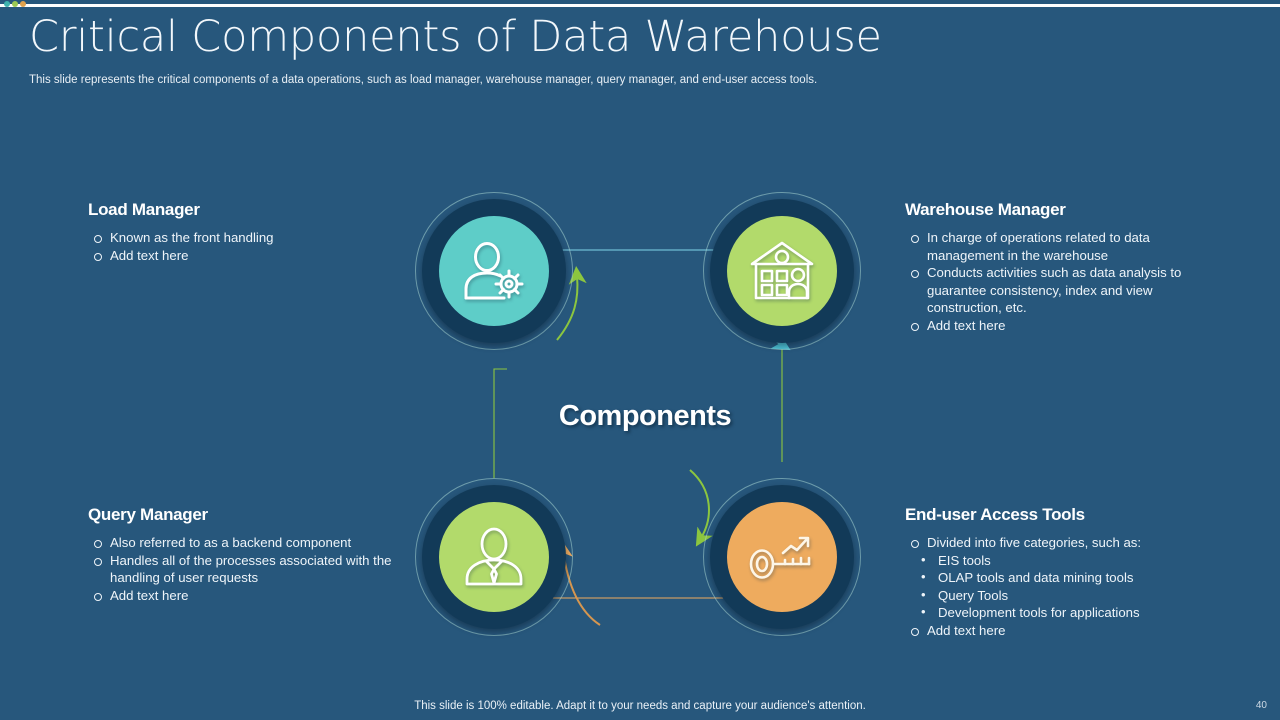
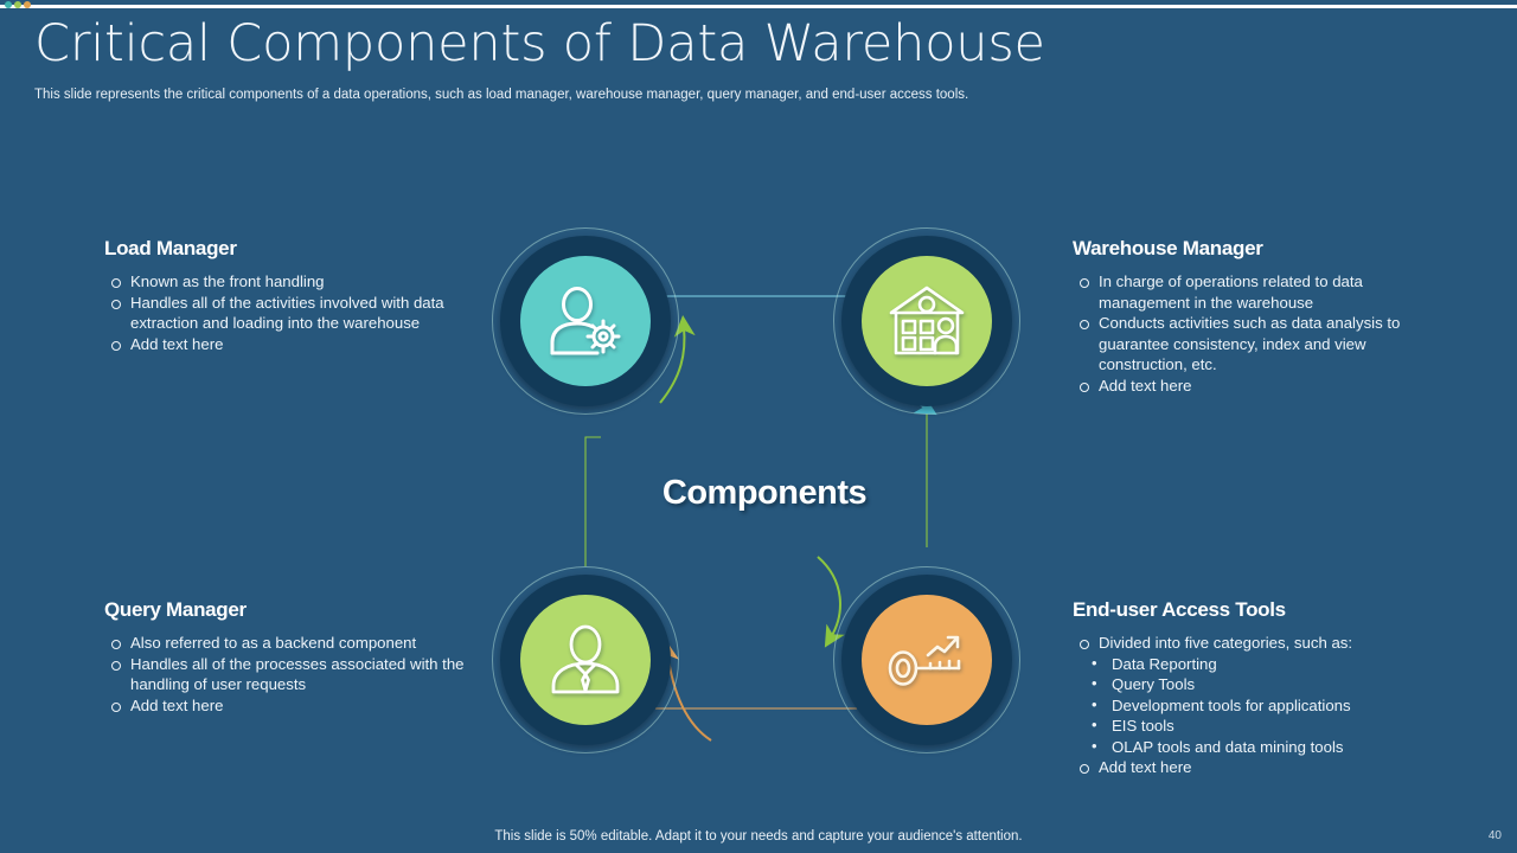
  Critical Components of Data Warehouse
  This slide represents the critical components of a data operations, such as load manager, warehouse manager, query manager, and end-user access tools.
  Load Manager
  Known as the front handling
+ Handles all of the activities involved with data extraction and loading into the warehouse
  Add text here
  Warehouse Manager
  In charge of operations related to data management in the warehouse
  Conducts activities such as data analysis to guarantee consistency, index and view construction, etc.
  Add text here
  Query Manager
  Also referred to as a backend component
  Handles all of the processes associated with the handling of user requests
  Add text here
  End-user Access Tools
  Divided into five categories, such as:
+ Data Reporting
- EIS tools
+ Query Tools
- OLAP tools and data mining tools
+ Development tools for applications
- Query Tools
+ EIS tools
- Development tools for applications
+ OLAP tools and data mining tools
  Add text here
  Components
- This slide is 100% editable. Adapt it to your needs and capture your audience's attention.
+ This slide is 50% editable. Adapt it to your needs and capture your audience's attention.
  40
